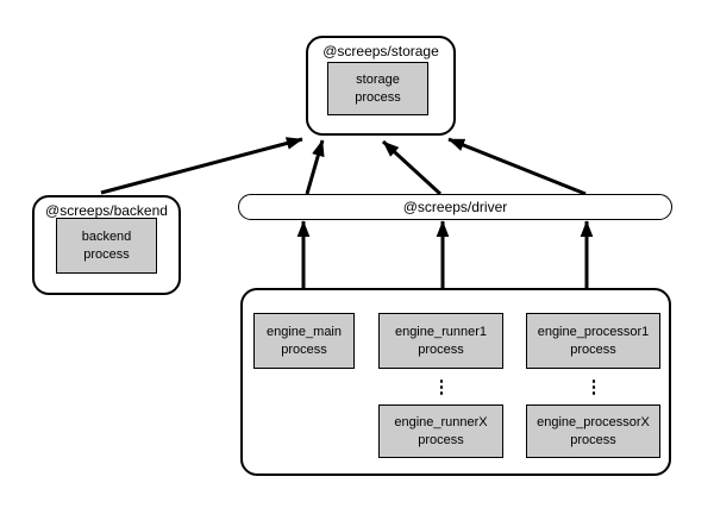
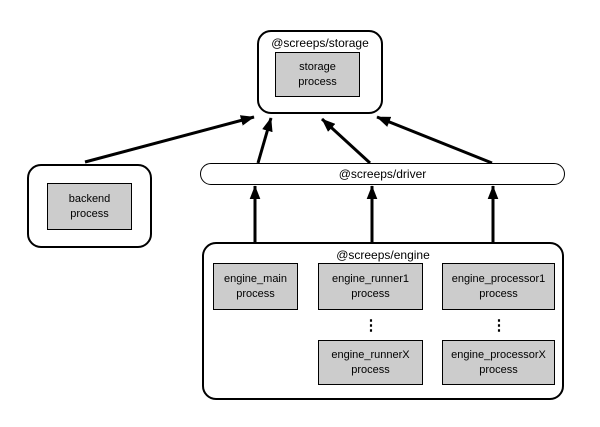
  @screeps/storage
  storage
  process
- @screeps/backend
  backend
  process
  @screeps/driver
+ @screeps/engine
  engine_main
  process
  engine_runner1
  process
  engine_processor1
  process
  ⋮
  ⋮
  engine_runnerX
  process
  engine_processorX
  process
